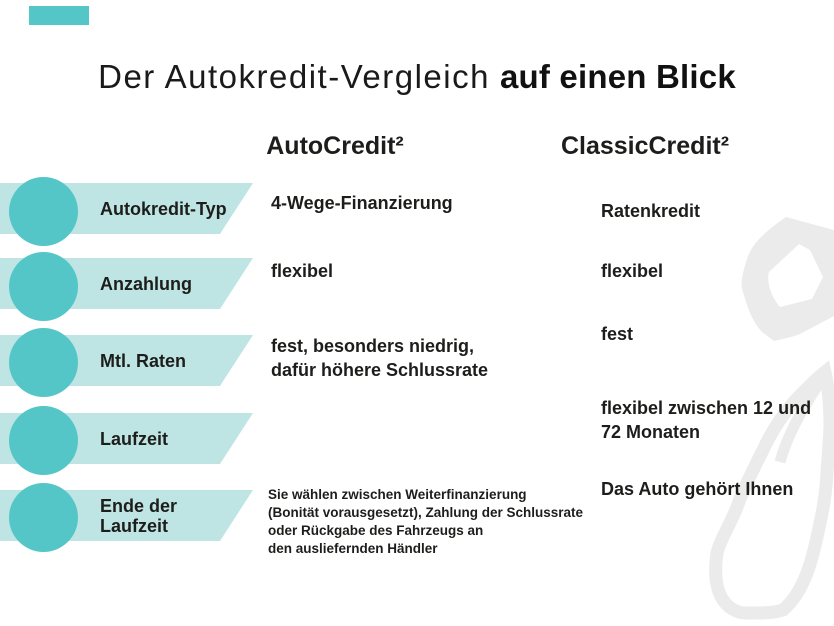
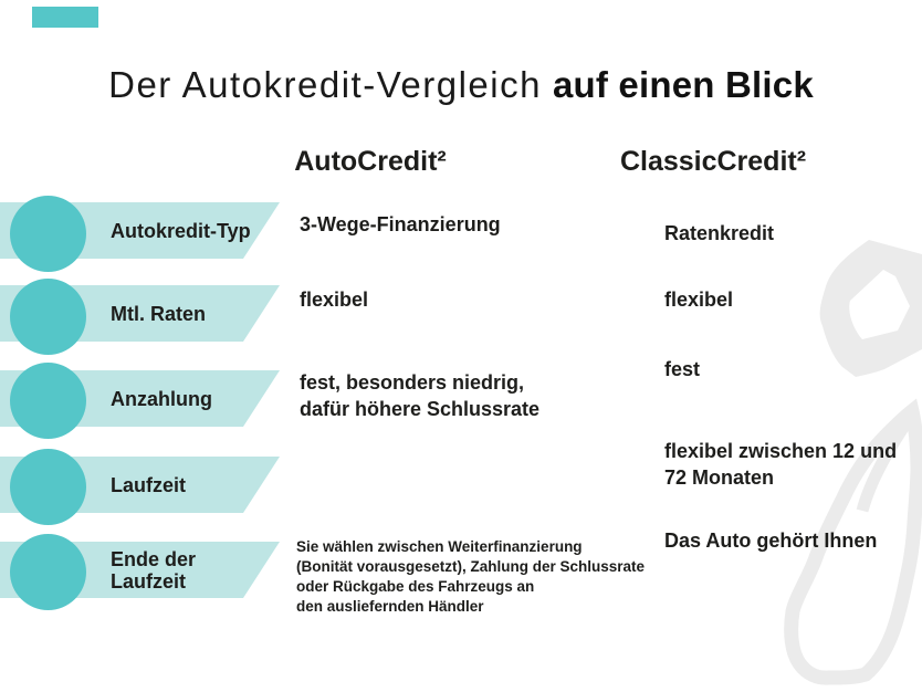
  Der Autokredit-Vergleich auf einen Blick
  AutoCredit²
  ClassicCredit²
  Autokredit-Typ
- 4-Wege-Finanzierung
+ 3-Wege-Finanzierung
  Ratenkredit
- Anzahlung
+ Mtl. Raten
  flexibel
  flexibel
- Mtl. Raten
+ Anzahlung
  fest, besonders niedrig,
  dafür höhere Schlussrate
  fest
  Laufzeit
  flexibel zwischen 12 und
  72 Monaten
  Ende der
  Laufzeit
  Sie wählen zwischen Weiterfinanzierung
  (Bonität vorausgesetzt), Zahlung der Schlussrate
  oder Rückgabe des Fahrzeugs an
  den ausliefernden Händler
  Das Auto gehört Ihnen
